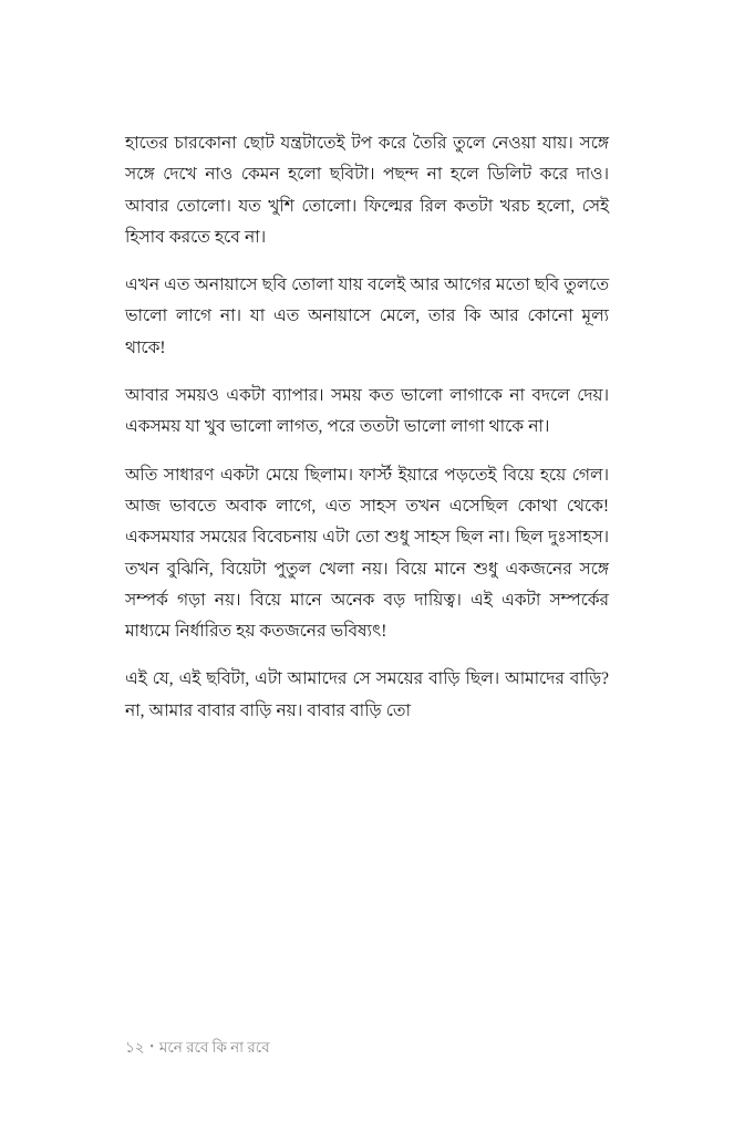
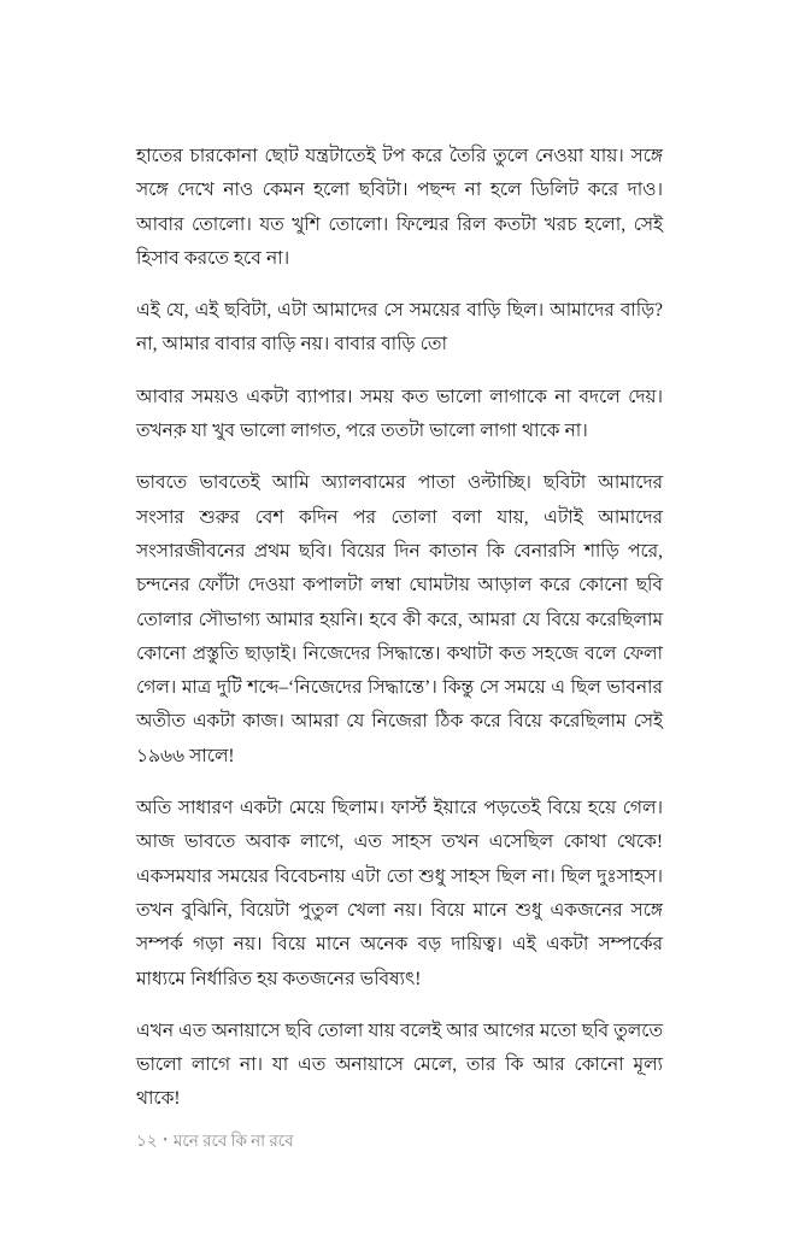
  হাতের চারকোনা ছোট যন্ত্রটাতেই টপ করে তৈরি তুলে নেওয়া যায়। সঙ্গে সঙ্গে দেখে নাও কেমন হলো ছবিটা। পছন্দ না হলে ডিলিট করে দাও। আবার তোলো। যত খুশি তোলো। ফিল্মের রিল কতটা খরচ হলো, সেই হিসাব করতে হবে না।
- এখন এত অনায়াসে ছবি তোলা যায় বলেই আর আগের মতো ছবি তুলতে ভালো লাগে না। যা এত অনায়াসে মেলে, তার কি আর কোনো মূল্য থাকে!
+ এই যে, এই ছবিটা, এটা আমাদের সে সময়ের বাড়ি ছিল। আমাদের বাড়ি? না, আমার বাবার বাড়ি নয়। বাবার বাড়ি তো
- আবার সময়ও একটা ব্যাপার। সময় কত ভালো লাগাকে না বদলে দেয়। একসময় যা খুব ভালো লাগত, পরে ততটা ভালো লাগা থাকে না।
+ আবার সময়ও একটা ব্যাপার। সময় কত ভালো লাগাকে না বদলে দেয়। তখনক় যা খুব ভালো লাগত, পরে ততটা ভালো লাগা থাকে না।
+ ভাবতে ভাবতেই আমি অ্যালবামের পাতা ওল্টাচ্ছি। ছবিটা আমাদের সংসার শুরুর বেশ কদিন পর তোলা বলা যায়, এটাই আমাদের সংসারজীবনের প্রথম ছবি। বিয়ের দিন কাতান কি বেনারসি শাড়ি পরে, চন্দনের ফোঁটা দেওয়া কপালটা লম্বা ঘোমটায় আড়াল করে কোনো ছবি তোলার সৌভাগ্য আমার হয়নি। হবে কী করে, আমরা যে বিয়ে করেছিলাম কোনো প্রস্তুতি ছাড়াই। নিজেদের সিদ্ধান্তে। কথাটা কত সহজে বলে ফেলা গেল। মাত্র দুটি শব্দে–‘নিজেদের সিদ্ধান্তে’। কিন্তু সে সময়ে এ ছিল ভাবনার অতীত একটা কাজ। আমরা যে নিজেরা ঠিক করে বিয়ে করেছিলাম সেই ১৯৬৬ সালে!
  অতি সাধারণ একটা মেয়ে ছিলাম। ফার্স্ট ইয়ারে পড়তেই বিয়ে হয়ে গেল। আজ ভাবতে অবাক লাগে, এত সাহস তখন এসেছিল কোথা থেকে! একসমযার সময়ের বিবেচনায় এটা তো শুধু সাহস ছিল না। ছিল দুঃসাহস। তখন বুঝিনি, বিয়েটা পুতুল খেলা নয়। বিয়ে মানে শুধু একজনের সঙ্গে সম্পর্ক গড়া নয়। বিয়ে মানে অনেক বড় দায়িত্ব। এই একটা সম্পর্কের মাধ্যমে নির্ধারিত হয় কতজনের ভবিষ্যৎ!
- এই যে, এই ছবিটা, এটা আমাদের সে সময়ের বাড়ি ছিল। আমাদের বাড়ি? না, আমার বাবার বাড়ি নয়। বাবার বাড়ি তো
+ এখন এত অনায়াসে ছবি তোলা যায় বলেই আর আগের মতো ছবি তুলতে ভালো লাগে না। যা এত অনায়াসে মেলে, তার কি আর কোনো মূল্য থাকে!
  ১২
  •
  মনে রবে কি না রবে
